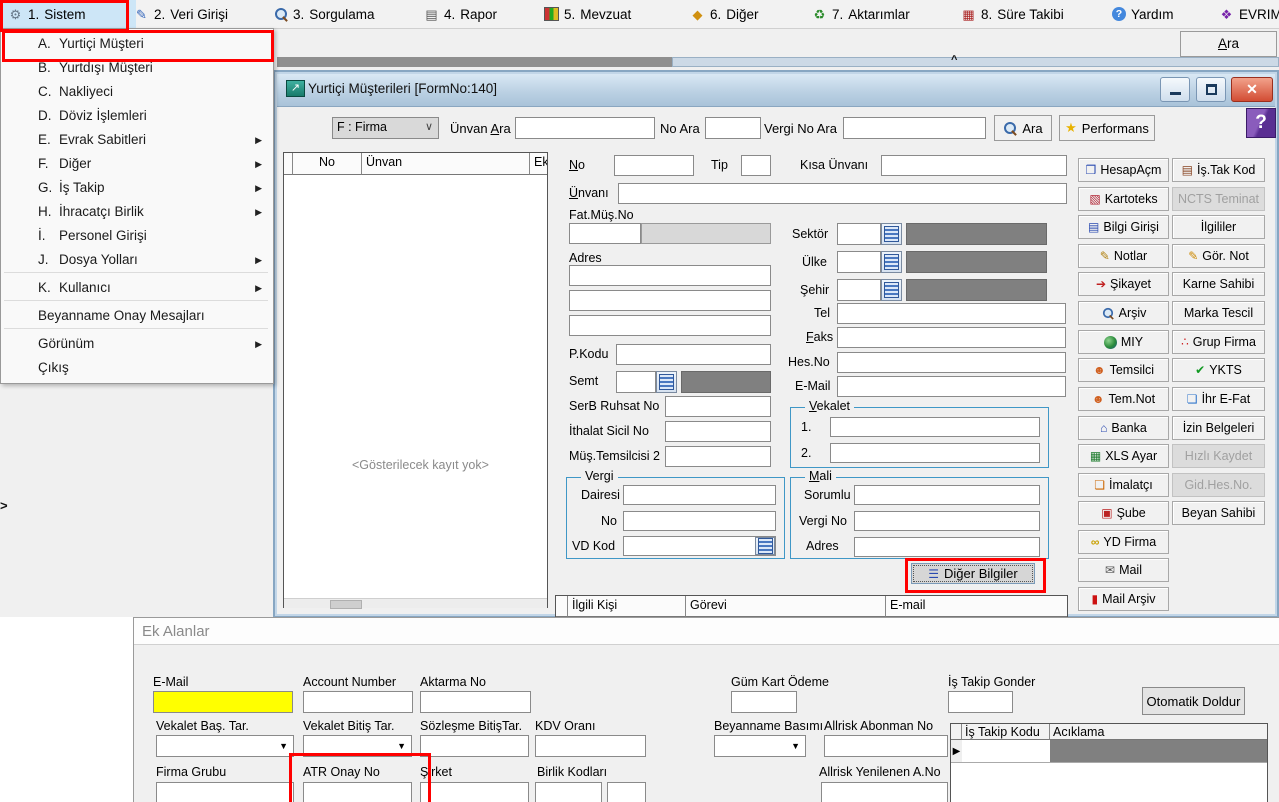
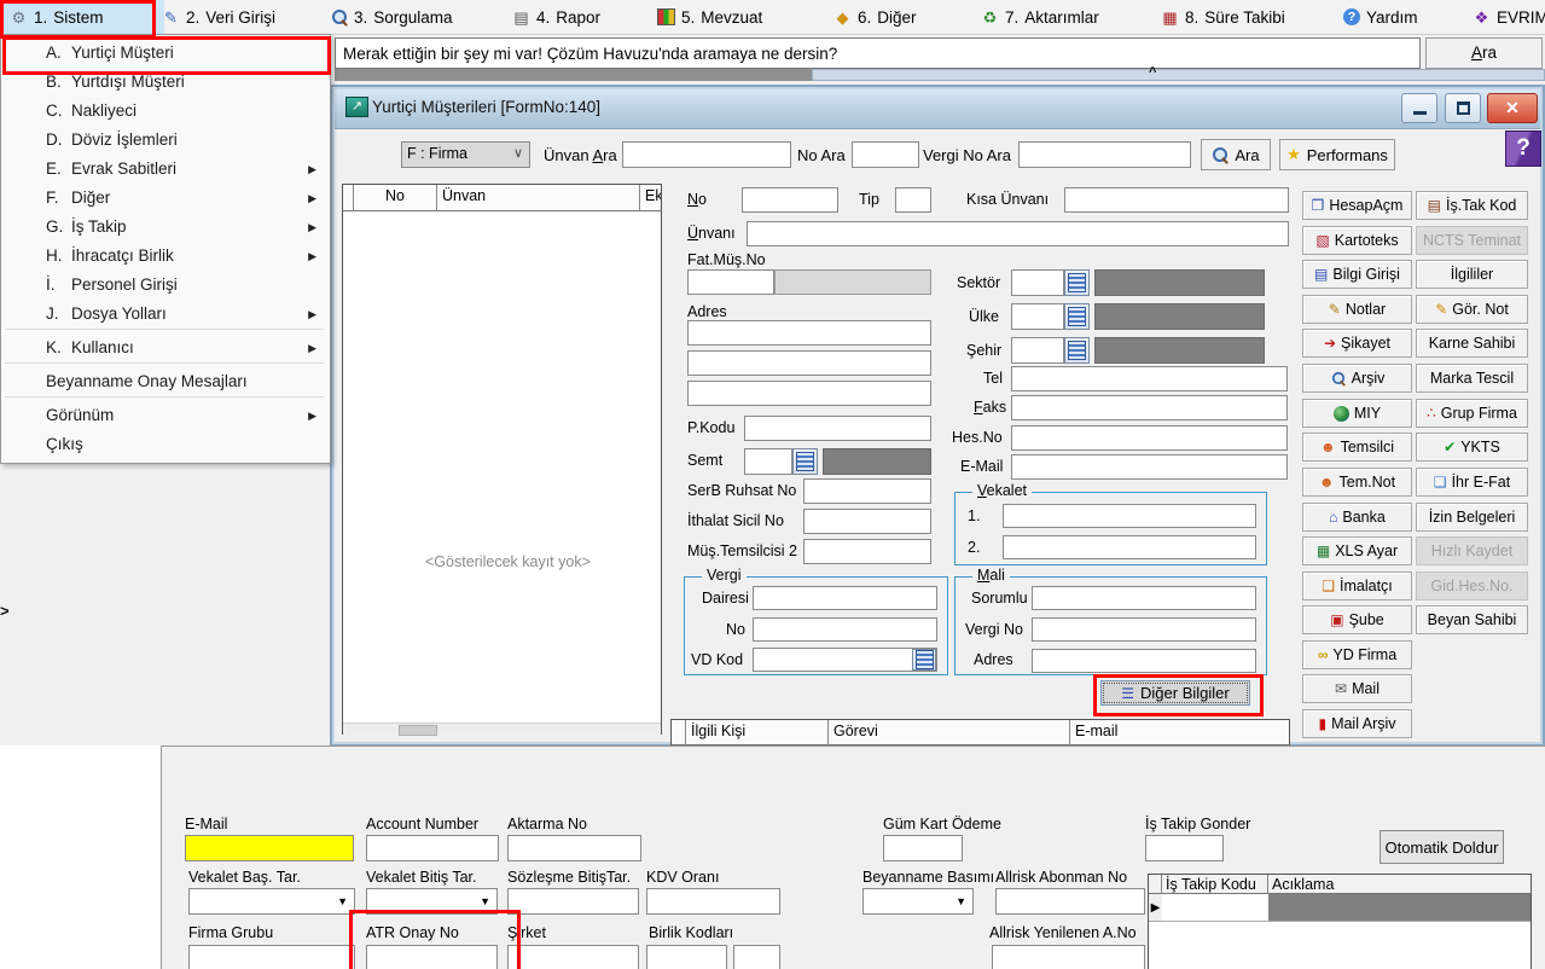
  ↗
  Yurtiçi Müşterileri [FormNo:140]
  ✕
  F : Firma
  ∨
  Ünvan Ara
  No Ara
  Vergi No Ara
  Ara
  ★
  Performans
  ?
  No
  Ünvan
  Ek
  <Gösterilecek kayıt yok>
  No
  Tip
  Kısa Ünvanı
  Ünvanı
  Fat.Müş.No
  Adres
  P.Kodu
  Semt
  SerB Ruhsat No
  İthalat Sicil No
  Müş.Temsilcisi 2
  Vergi
  Dairesi
  No
  VD Kod
  Sektör
  Ülke
  Şehir
  Tel
  Faks
  Hes.No
  E-Mail
  Vekalet
  1.
  2.
  Mali
  Sorumlu
  Vergi No
  Adres
  ☰
  Diğer Bilgiler
  İlgili Kişi
  Görevi
  E-mail
  ❒
  HesapAçm
  ▧
  Kartoteks
  ▤
  Bilgi Girişi
  ✎
  Notlar
  ➔
  Şikayet
  Arşiv
  MIY
  ☻
  Temsilci
  ☻
  Tem.Not
  ⌂
  Banka
  ▦
  XLS Ayar
  ❏
  İmalatçı
  ▣
  Şube
  ∞
  YD Firma
  ✉
  Mail
  ▮
  Mail Arşiv
  ▤
  İş.Tak Kod
  NCTS Teminat
  İlgililer
  ✎
  Gör. Not
  Karne Sahibi
  Marka Tescil
  ∴
  Grup Firma
  ✔
  YKTS
  ❏
  İhr E-Fat
  İzin Belgeleri
  Hızlı Kaydet
  Gid.Hes.No.
  Beyan Sahibi
  >
- Ek Alanlar
  E-Mail
  Account Number
  Aktarma No
  Güm Kart Ödeme
  İş Takip Gonder
  Otomatik Doldur
  Vekalet Baş. Tar.
  ▼
  Vekalet Bitiş Tar.
  ▼
  Sözleşme BitişTar.
  KDV Oranı
  Beyanname Basımı
  ▼
  Allrisk Abonman No
  Firma Grubu
  ATR Onay No
  Şirket
  Birlik Kodları
  Allrisk Yenilenen A.No
  İş Takip Kodu
  Acıklama
  ▶
  ⚙
  1.
  Sistem
  ✎
  2.
  Veri Girişi
  3.
  Sorgulama
  ▤
  4.
  Rapor
  5.
  Mevzuat
  ◆
  6.
  Diğer
  ♻
  7.
  Aktarımlar
  ▦
  8.
  Süre Takibi
  ?
  Yardım
  ❖
  EVRIM
+ Merak ettiğin bir şey mi var! Çözüm Havuzu'nda aramaya ne dersin?
  Ara
  ^
  A.
  Yurtiçi Müşteri
  B.
  Yurtdışı Müşteri
  C.
  Nakliyeci
  D.
  Döviz İşlemleri
  E.
  Evrak Sabitleri
  ▶
  F.
  Diğer
  ▶
  G.
  İş Takip
  ▶
  H.
  İhracatçı Birlik
  ▶
  İ.
  Personel Girişi
  J.
  Dosya Yolları
  ▶
  K.
  Kullanıcı
  ▶
  Beyanname Onay Mesajları
  Görünüm
  ▶
  Çıkış
